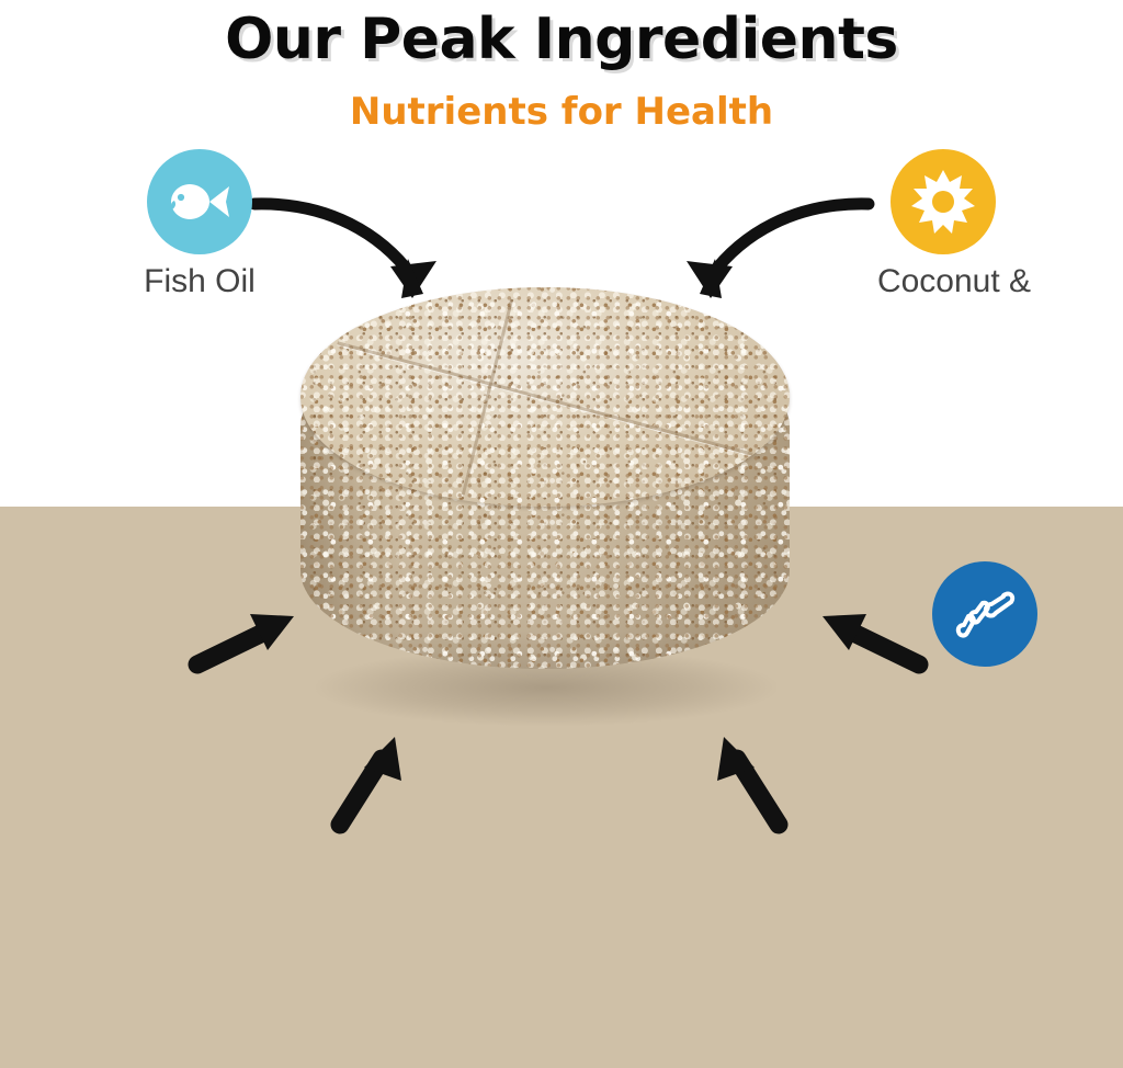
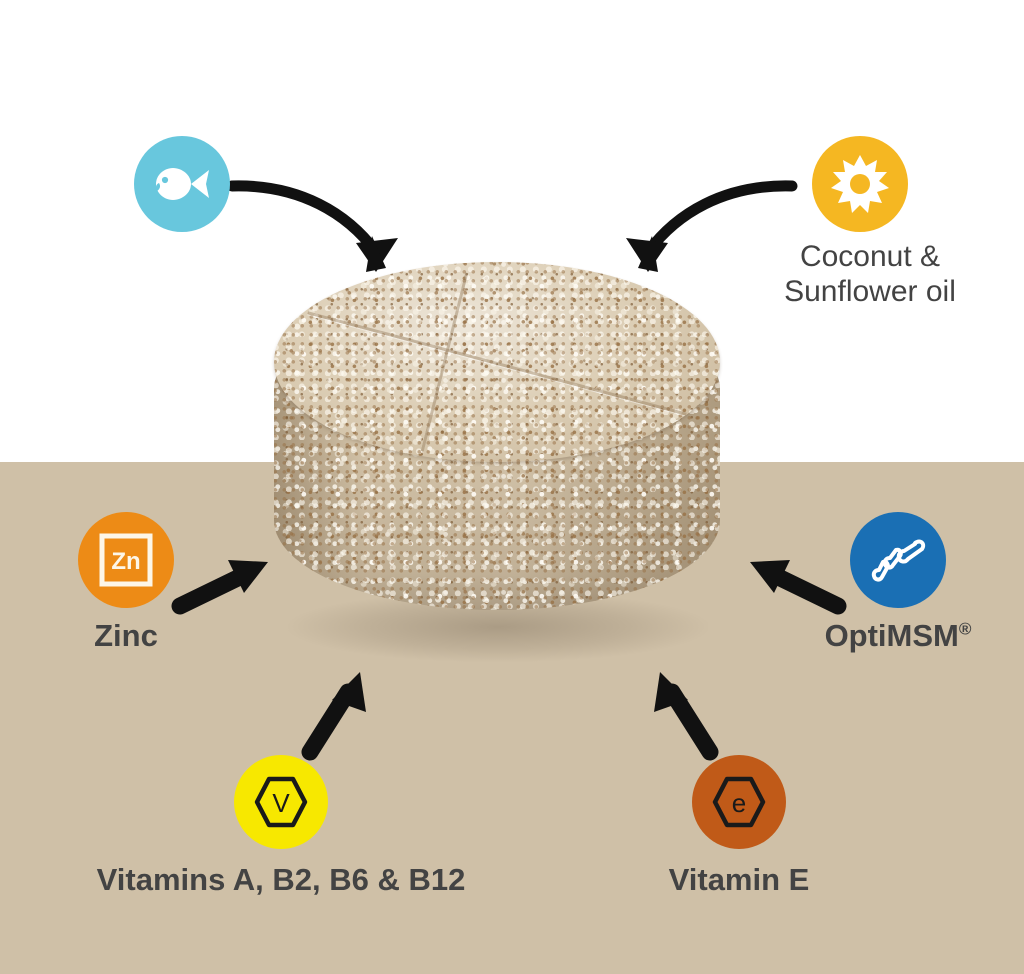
- Our Peak Ingredients
- Nutrients for Health
- Fish Oil
  Coconut &
+ Sunflower oil
+ Zn
+ Zinc
+ OptiMSM®
+ V
+ Vitamins A, B2, B6 & B12
+ e
+ Vitamin E
